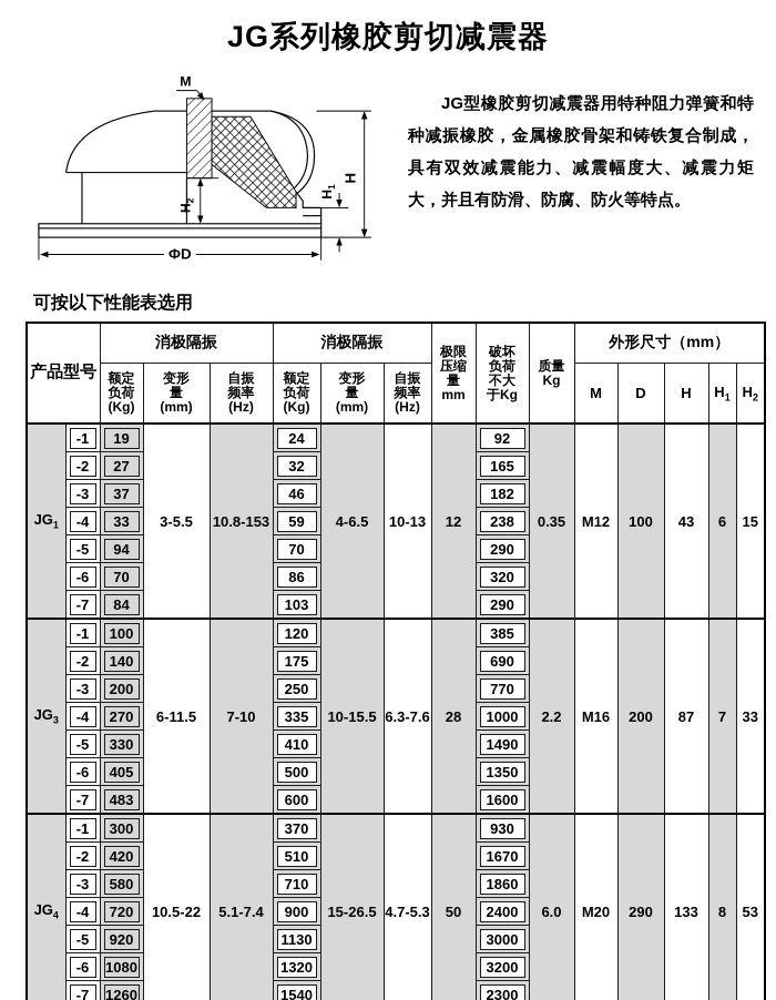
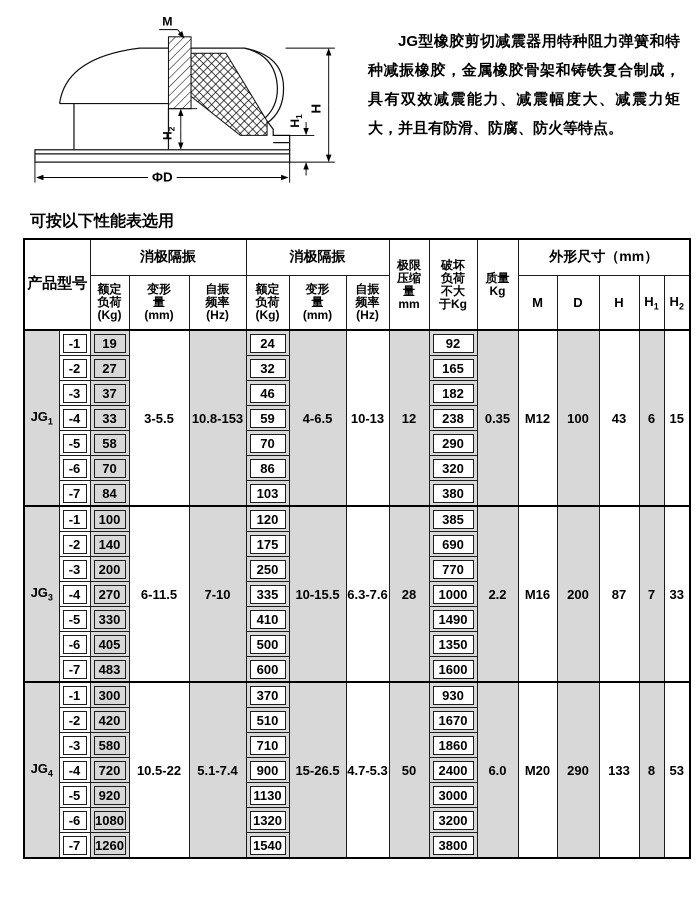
- JG系列橡胶剪切减震器
  M
  ΦD
  JG型橡胶剪切减震器用特种阻力弹簧和特种减振橡胶，金属橡胶骨架和铸铁复合制成，具有双效减震能力、减震幅度大、减震力矩大，并且有防滑、防腐、防火等特点。
  可按以下性能表选用
  产品型号	消极隔振	消极隔振	极限 压缩 量 mm	破坏 负荷 不大 于Kg	质量 Kg	外形尺寸（mm）
  额定 负荷 (Kg)	变形 量 (mm)	自振 频率 (Hz)	额定 负荷 (Kg)	变形 量 (mm)	自振 频率 (Hz)	M	D	H	H1	H2
  JG1	-1	19	3-5.5	10.8-153	24	4-6.5	10-13	12	92	0.35	M12	100	43	6	15
  -2	27	32	165
  -3	37	46	182
  -4	33	59	238
- -5	94	70	290
+ -5	58	70	290
  -6	70	86	320
- -7	84	103	290
+ -7	84	103	380
  JG3	-1	100	6-11.5	7-10	120	10-15.5	6.3-7.6	28	385	2.2	M16	200	87	7	33
  -2	140	175	690
  -3	200	250	770
  -4	270	335	1000
  -5	330	410	1490
  -6	405	500	1350
  -7	483	600	1600
  JG4	-1	300	10.5-22	5.1-7.4	370	15-26.5	4.7-5.3	50	930	6.0	M20	290	133	8	53
  -2	420	510	1670
  -3	580	710	1860
  -4	720	900	2400
  -5	920	1130	3000
  -6	1080	1320	3200
- -7	1260	1540	2300
+ -7	1260	1540	3800
